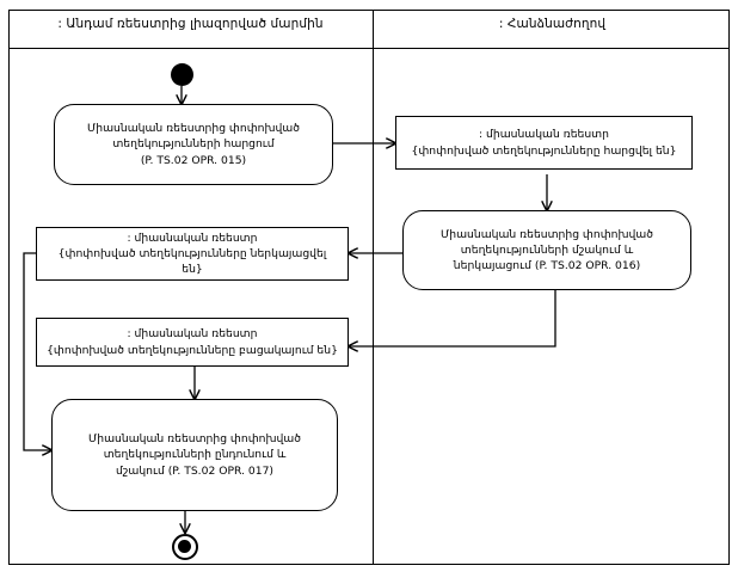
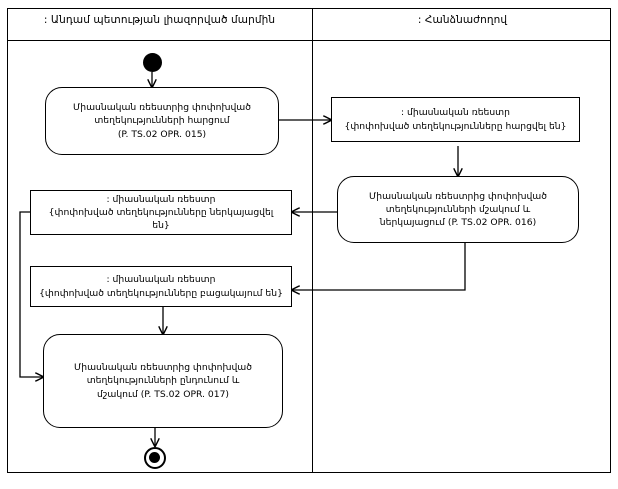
- : Անդամ ռեեստրից լիազորված մարմին
+ : Անդամ պետության լիազորված մարմին
  : Հանձնաժողով
  Միասնական ռեեստրից փոփոխված
  տեղեկությունների հարցում
  (P. TS.02 OPR. 015)
  : միասնական ռեեստր
  {փոփոխված տեղեկությունները հարցվել են}
  Միասնական ռեեստրից փոփոխված
  տեղեկությունների մշակում և
  ներկայացում (P. TS.02 OPR. 016)
  : միասնական ռեեստր
  {փոփոխված տեղեկությունները ներկայացվել են}
  : միասնական ռեեստր
  {փոփոխված տեղեկությունները բացակայում են}
  Միասնական ռեեստրից փոփոխված
  տեղեկությունների ընդունում և
  մշակում (P. TS.02 OPR. 017)
